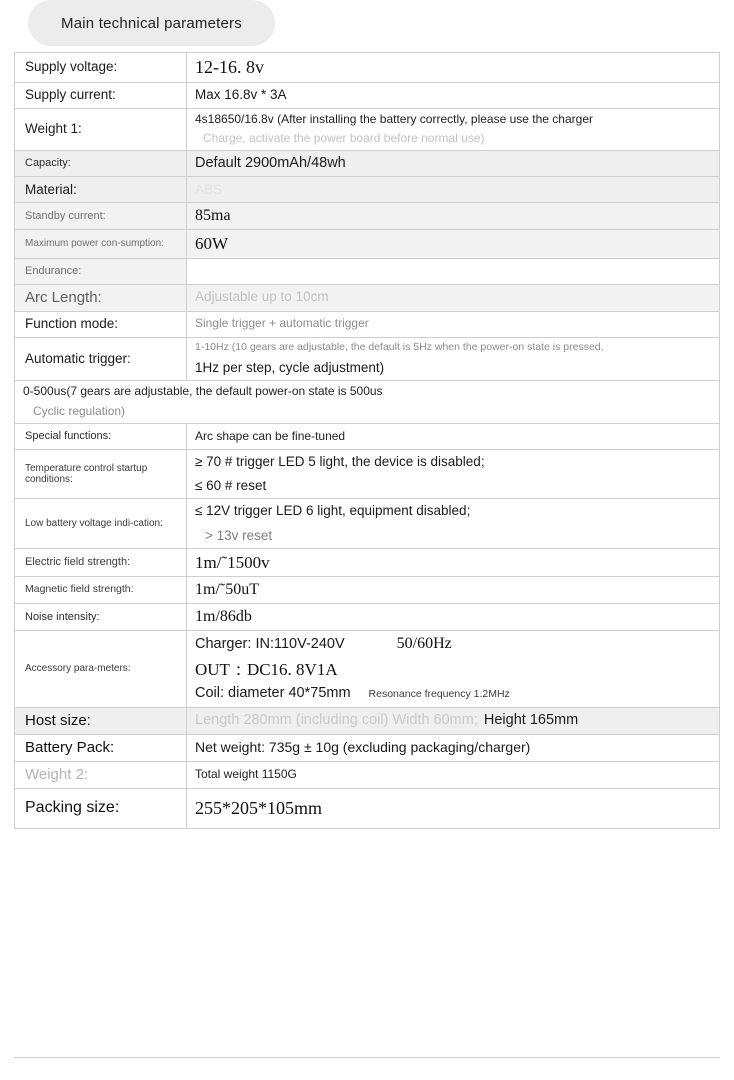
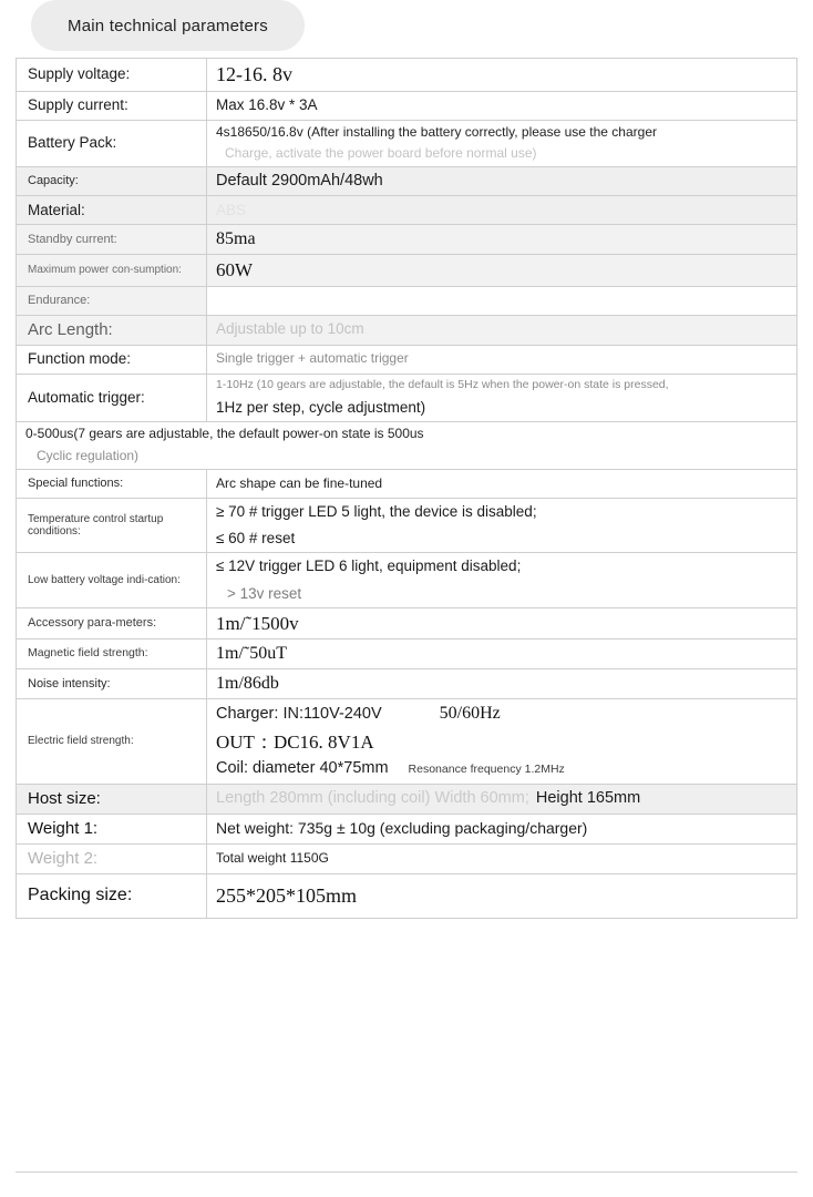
  Main technical parameters
  Supply voltage:
  12-16. 8v
  Supply current:
  Max 16.8v * 3A
- Weight 1:
+ Battery Pack:
  4s18650/16.8v (After installing the battery correctly, please use the charger
  Charge, activate the power board before normal use)
  Capacity:
  Default 2900mAh/48wh
  Material:
  Standby current:
  85ma
  Maximum power con-sumption:
  60W
  Endurance:
  Arc Length:
  Adjustable up to 10cm
  Function mode:
  Single trigger + automatic trigger
  Automatic trigger:
  1-10Hz (10 gears are adjustable, the default is 5Hz when the power-on state is pressed,
  1Hz per step, cycle adjustment)
  0-500us(7 gears are adjustable, the default power-on state is 500us
  Cyclic regulation)
  Special functions:
  Arc shape can be fine-tuned
  Temperature control startup conditions:
  ≥ 70 # trigger LED 5 light, the device is disabled;
  ≤ 60 # reset
  Low battery voltage indi-cation:
  ≤ 12V trigger LED 6 light, equipment disabled;
  > 13v reset
- Electric field strength:
+ Accessory para-meters:
  1m/˜1500v
  Magnetic field strength:
  1m/˜50uT
  Noise intensity:
  1m/86db
- Accessory para-meters:
+ Electric field strength:
  Charger: IN:110V-240V
  50/60Hz
  OUT：DC16. 8V1A
  Coil: diameter 40*75mm
  Resonance frequency 1.2MHz
  Host size:
  Length 280mm (including coil) Width 60mm;
  Height 165mm
- Battery Pack:
+ Weight 1:
  Net weight: 735g ± 10g (excluding packaging/charger)
  Weight 2:
  Total weight 1150G
  Packing size:
  255*205*105mm
